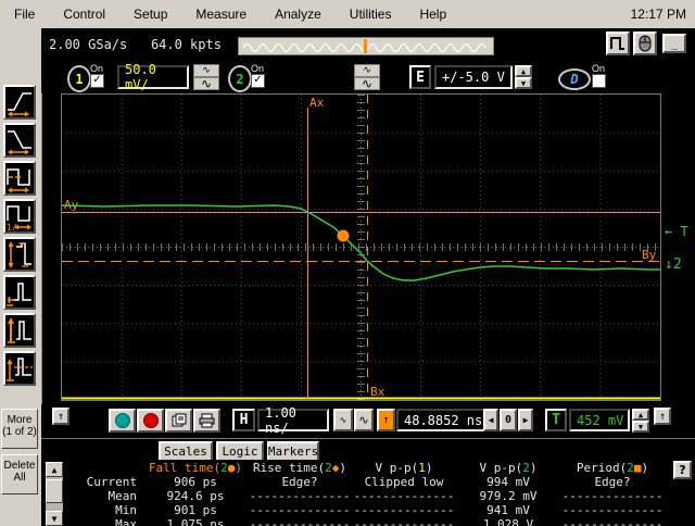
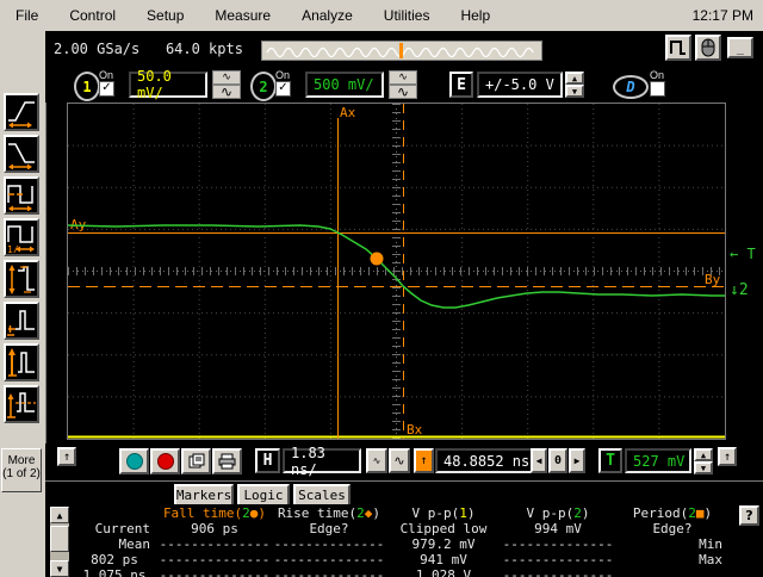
  File
  Control
  Setup
  Measure
  Analyze
  Utilities
  Help
  12:17 PM
  1/
  More
  (1 of 2)
- Delete
- All
  2.00 GSa/s 64.0 kpts
  _
  1
  On
  ✓
  50.0 mV/
  ∿
  ∿
  2
  On
  ✓
+ 500 mV/
  ∿
  ∿
  E
  +/-5.0 V
  ▲
  ▼
  D
  On
  Ax
  Bx
  By
  ← T
  ↓2
  ↑
  H
- 1.00 ns/
+ 1.83 ns/
  ∿
  ∿
  ↑
  48.8852 ns
  ◀
  0
  ▶
  T
- 452 mV
+ 527 mV
  ▲
  ▼
  ↑
- Scales
+ Markers
  Logic
- Markers
+ Scales
  ▲
  ▼
  Fall time(2●)
  Rise time(2◆)
  V p-p(1)
  V p-p(2)
  Period(2■)
  Current
  906 ps
  Edge?
  Clipped low
  994 mV
  Edge?
  Mean
- 924.6 ps
  --------------
  --------------
  979.2 mV
  --------------
  Min
- 901 ps
+ 802 ps
  --------------
  --------------
  941 mV
  --------------
  Max
  1.075 ns
  --------------
  --------------
  1.028 V
  --------------
  ?
